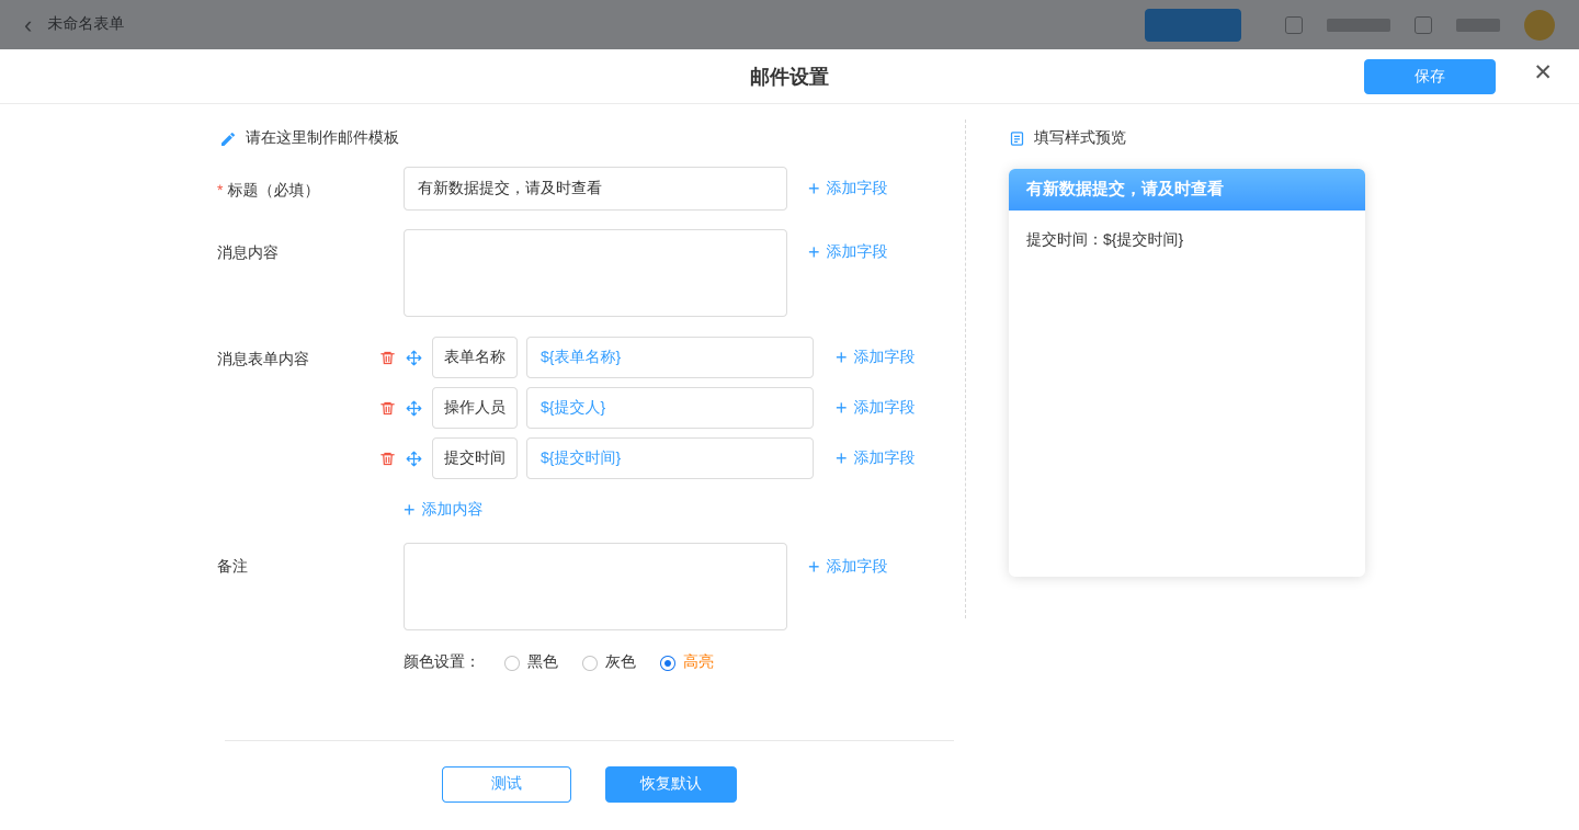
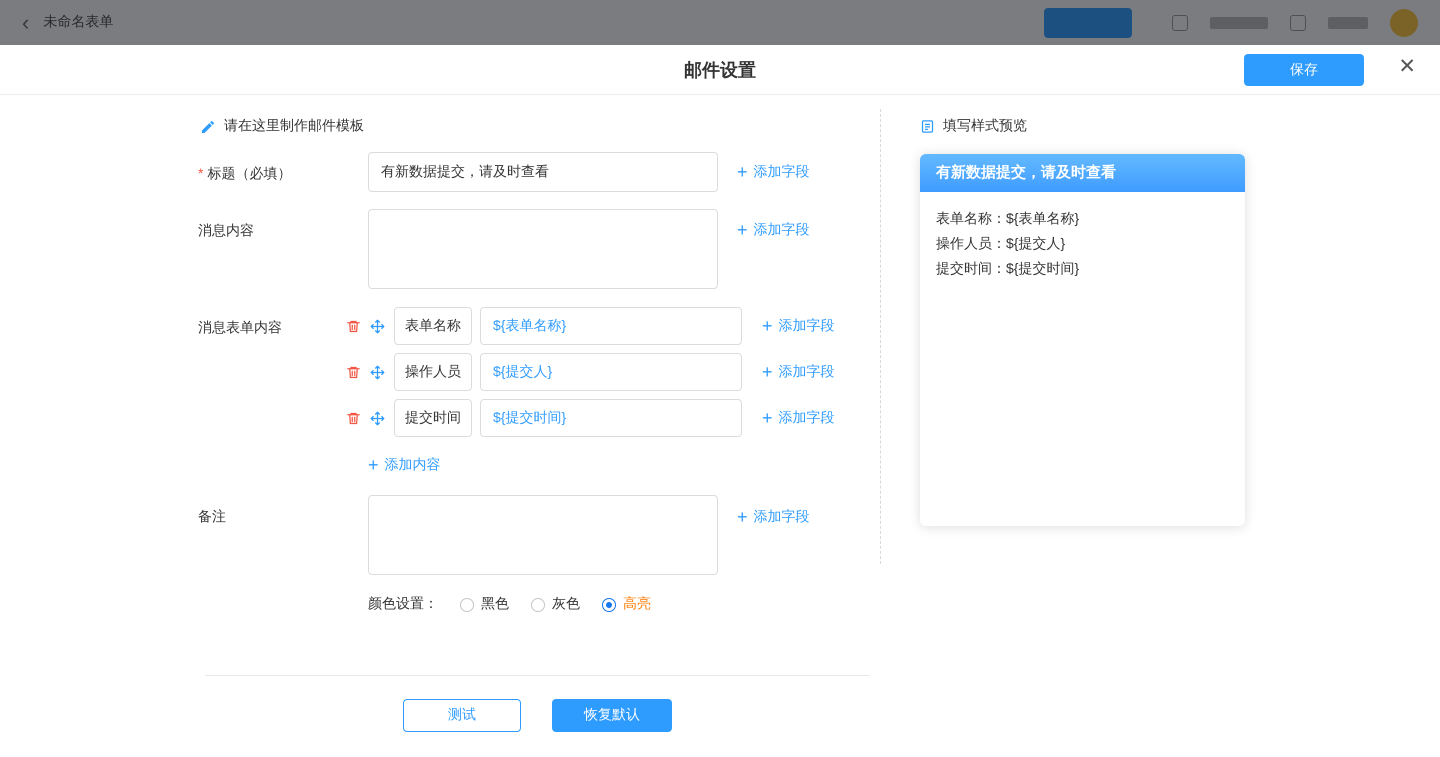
  ‹
  未命名表单
  邮件设置
  保存
  ✕
  请在这里制作邮件模板
  * 标题（必填）
  有新数据提交，请及时查看
  +
  添加字段
  消息内容
  +
  添加字段
  消息表单内容
  表单名称
  ${表单名称}
  +
  添加字段
  操作人员
  ${提交人}
  +
  添加字段
  提交时间
  ${提交时间}
  +
  添加字段
  +
  添加内容
  备注
  +
  添加字段
  颜色设置：
  黑色
  灰色
  高亮
  测试
  恢复默认
  填写样式预览
  有新数据提交，请及时查看
+ 表单名称：${表单名称}
+ 操作人员：${提交人}
  提交时间：${提交时间}
